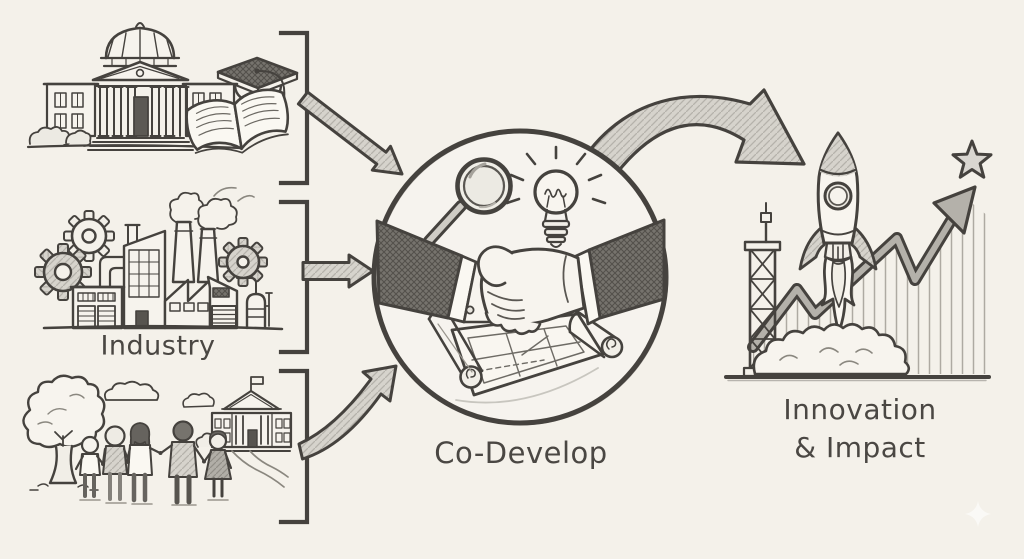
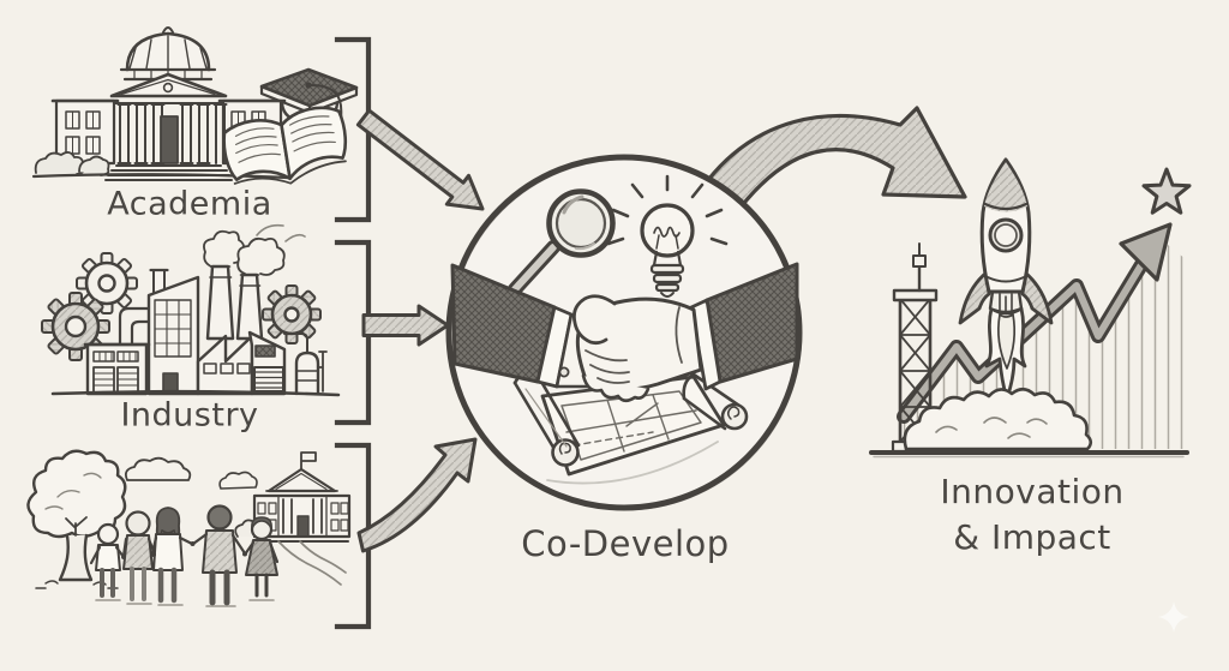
+ Academia
  Industry
  Co-Develop
  Innovation
  & Impact
